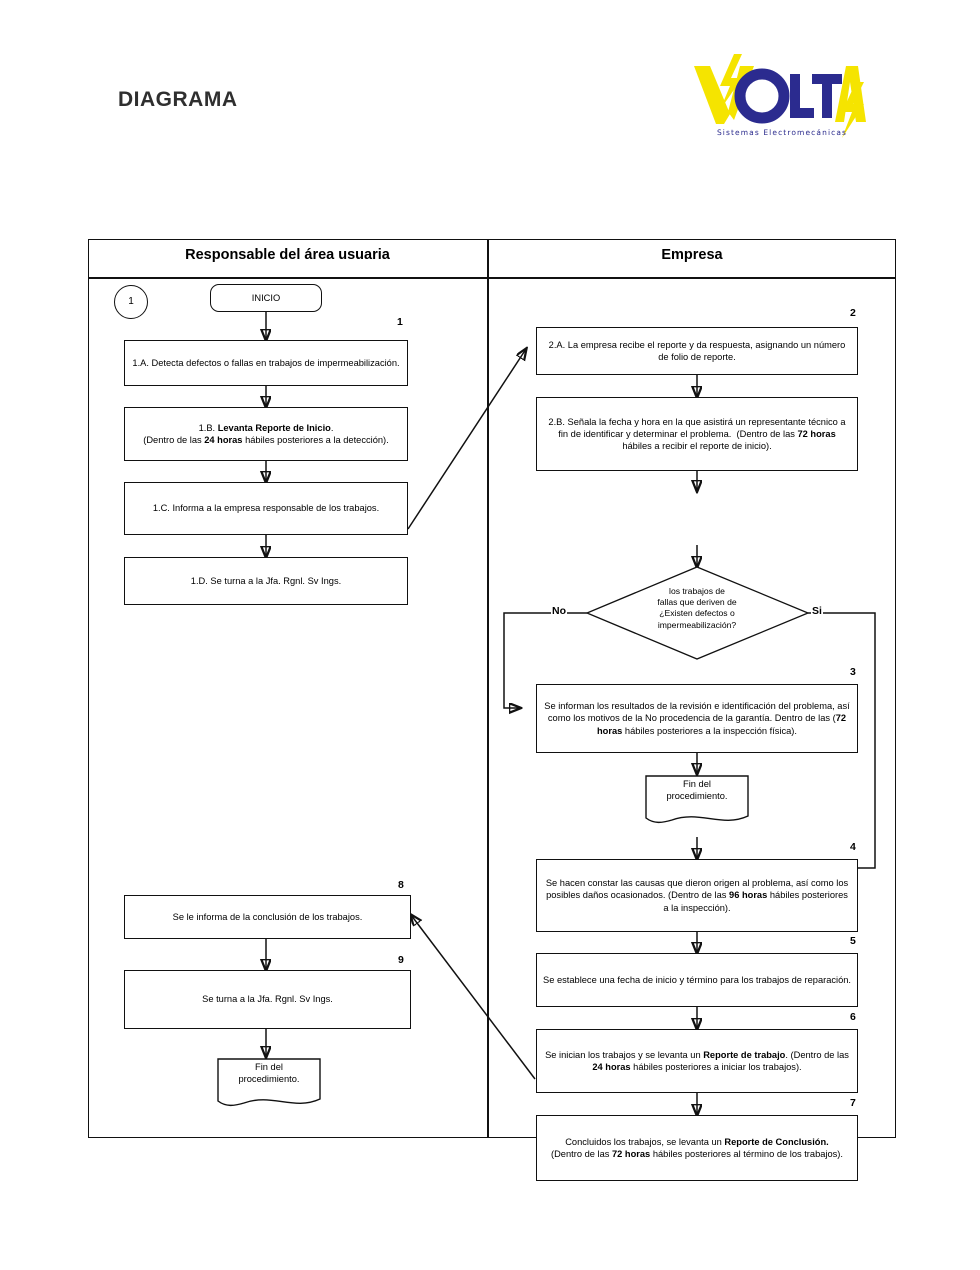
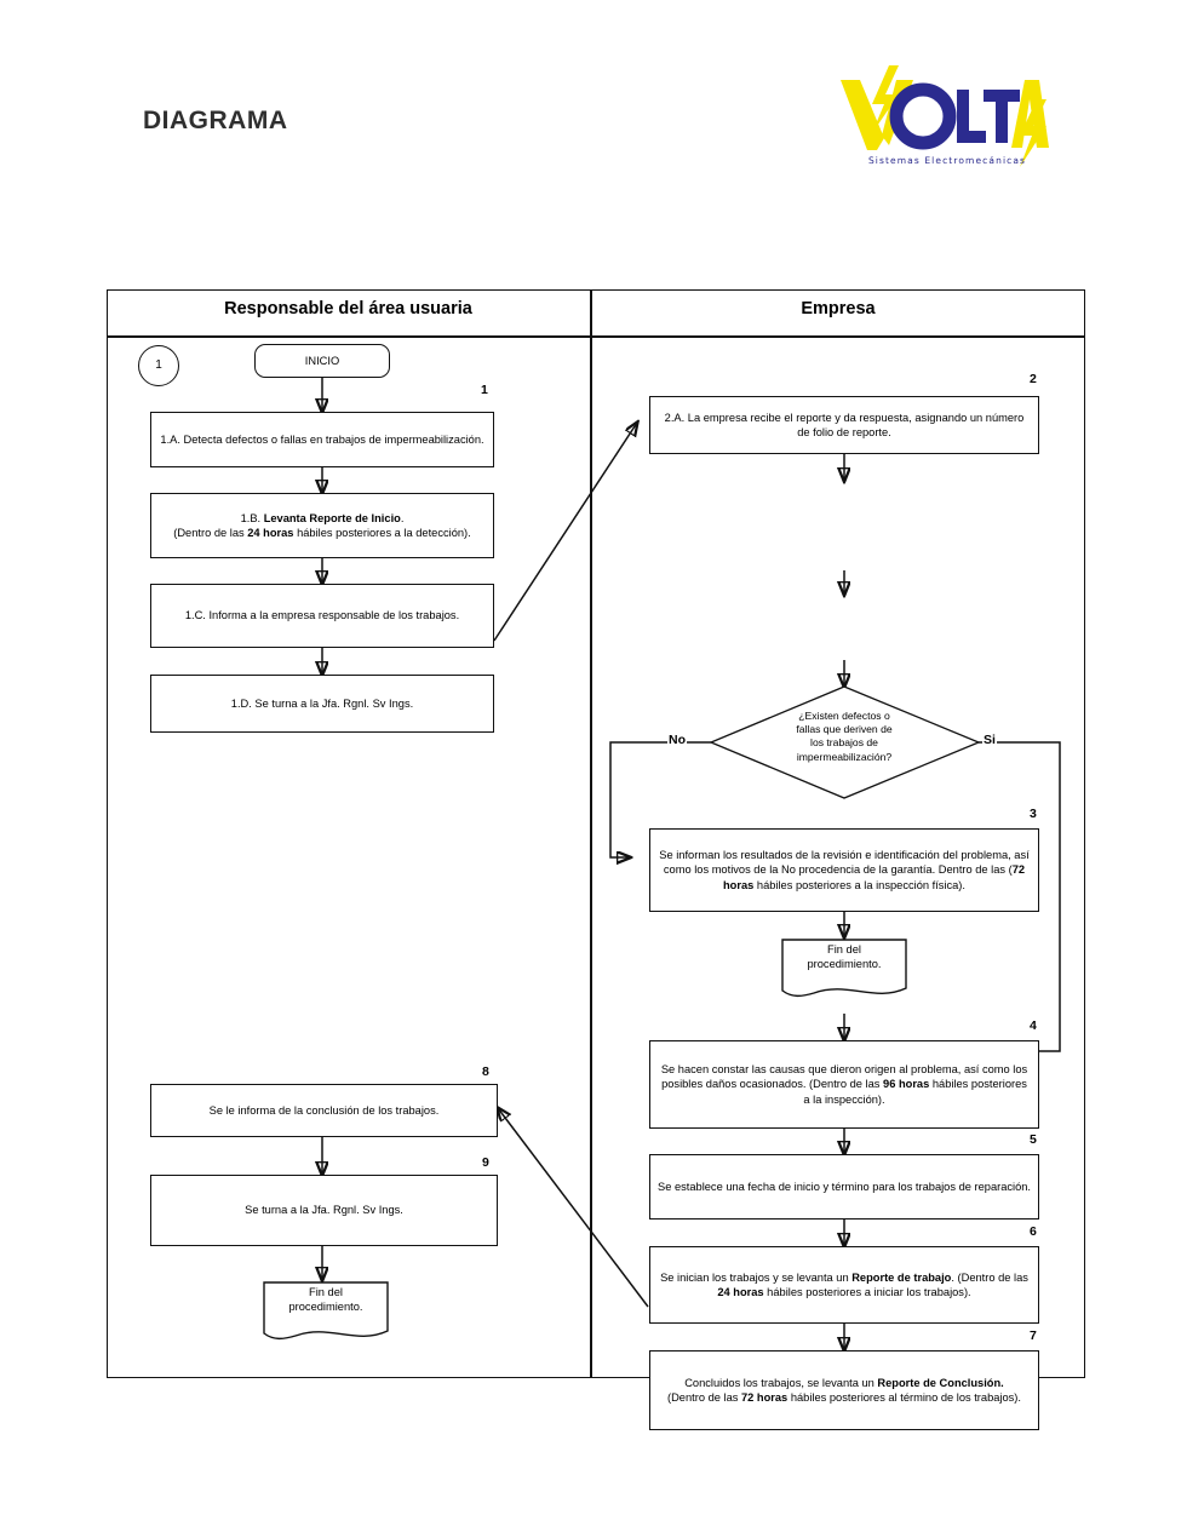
  DIAGRAMA
  Sistemas Electromecánicas
  Responsable del área usuaria
  Empresa
  1
  INICIO
  1
  1.A. Detecta defectos o fallas en trabajos de impermeabilización.
  1.B. Levanta Reporte de Inicio.
  (Dentro de las 24 horas hábiles posteriores a la detección).
  1.C. Informa a la empresa responsable de los trabajos.
  1.D. Se turna a la Jfa. Rgnl. Sv Ings.
  8
  Se le informa de la conclusión de los trabajos.
  9
  Se turna a la Jfa. Rgnl. Sv Ings.
  Fin del
  procedimiento.
  2
  2.A. La empresa recibe el reporte y da respuesta, asignando un número de folio de reporte.
- 2.B. Señala la fecha y hora en la que asistirá un representante técnico a fin de identificar y determinar el problema. (Dentro de las 72 horas hábiles a recibir el reporte de inicio).
  No
  Si
- los trabajos de
+ ¿Existen defectos o
  fallas que deriven de
- ¿Existen defectos o
+ los trabajos de
  impermeabilización?
  3
  Se informan los resultados de la revisión e identificación del problema, así como los motivos de la No procedencia de la garantía. Dentro de las (72 horas hábiles posteriores a la inspección física).
  Fin del
  procedimiento.
  4
  Se hacen constar las causas que dieron origen al problema, así como los posibles daños ocasionados. (Dentro de las 96 horas hábiles posteriores a la inspección).
  5
  Se establece una fecha de inicio y término para los trabajos de reparación.
  6
  Se inician los trabajos y se levanta un Reporte de trabajo. (Dentro de las 24 horas hábiles posteriores a iniciar los trabajos).
  7
  Concluidos los trabajos, se levanta un Reporte de Conclusión.
  (Dentro de las 72 horas hábiles posteriores al término de los trabajos).
